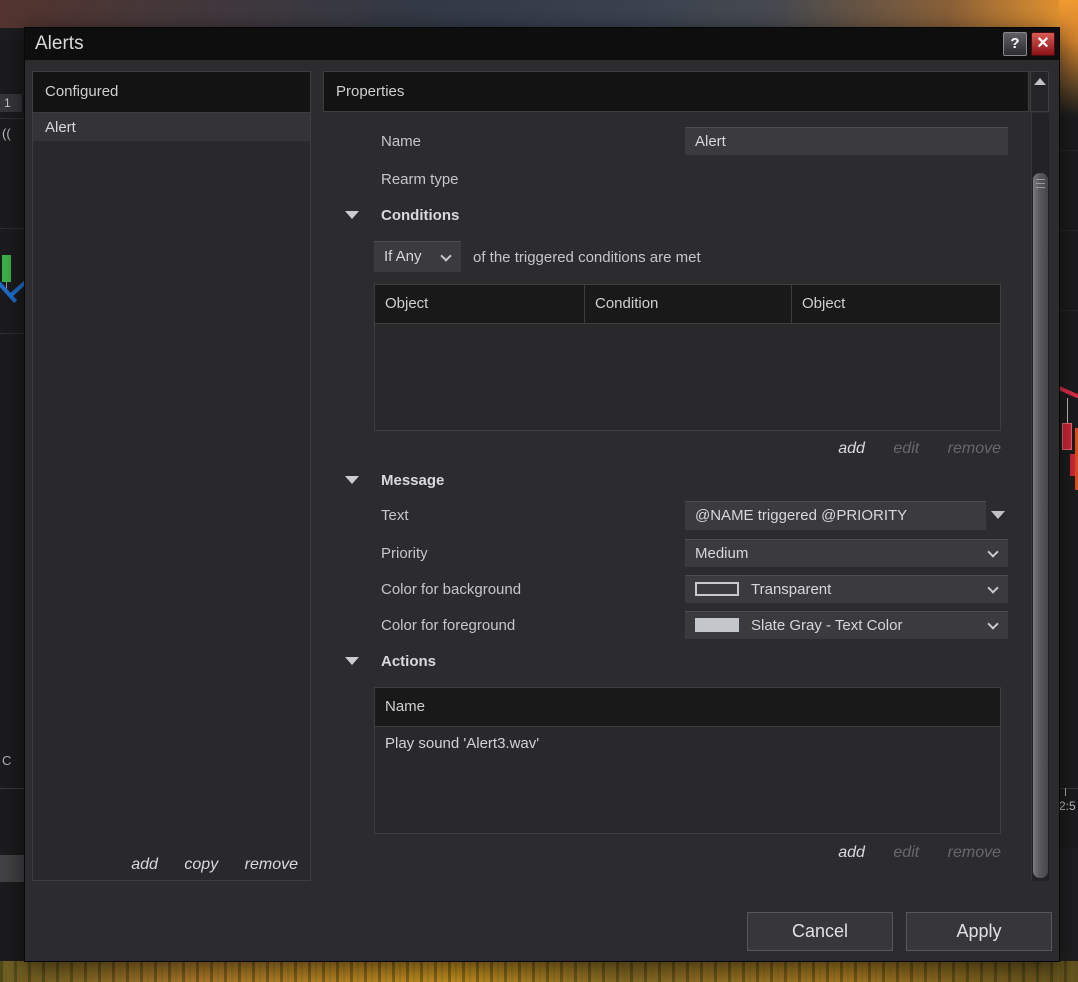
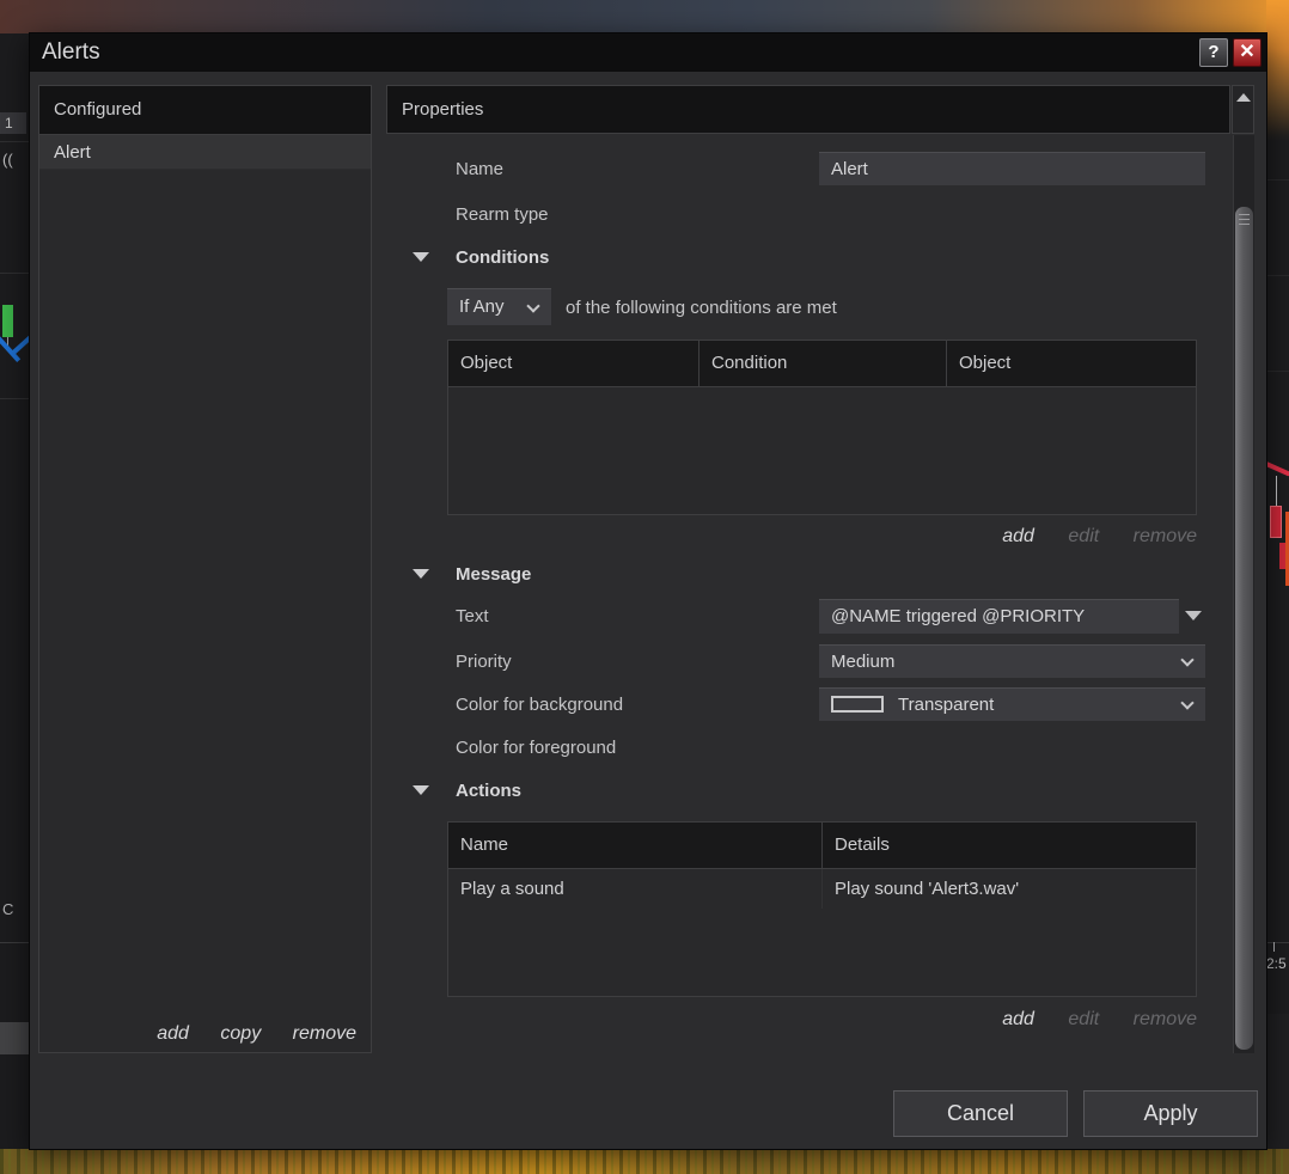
  1
  ((
  C
  2:5
  Alerts
  ?
  ✕
  Configured
  Alert
  add copy remove
  Properties
  Name
  Alert
  Rearm type
  Conditions
  If Any
- of the triggered conditions are met
+ of the following conditions are met
  Object
  Condition
  Object
  add edit remove
  Message
  Text
  @NAME triggered @PRIORITY
  Priority
  Medium
  Color for background
  Transparent
  Color for foreground
- Slate Gray - Text Color
  Actions
  Name
+ Details
+ Play a sound
  Play sound 'Alert3.wav'
  add edit remove
  Cancel
  Apply
